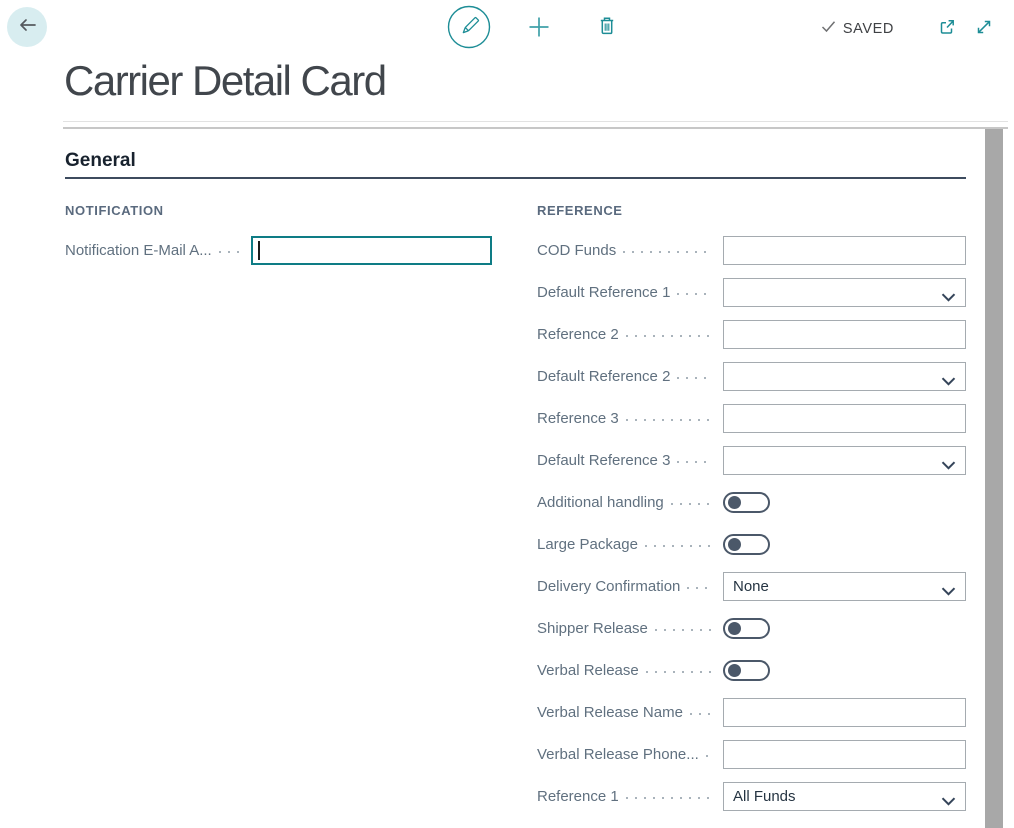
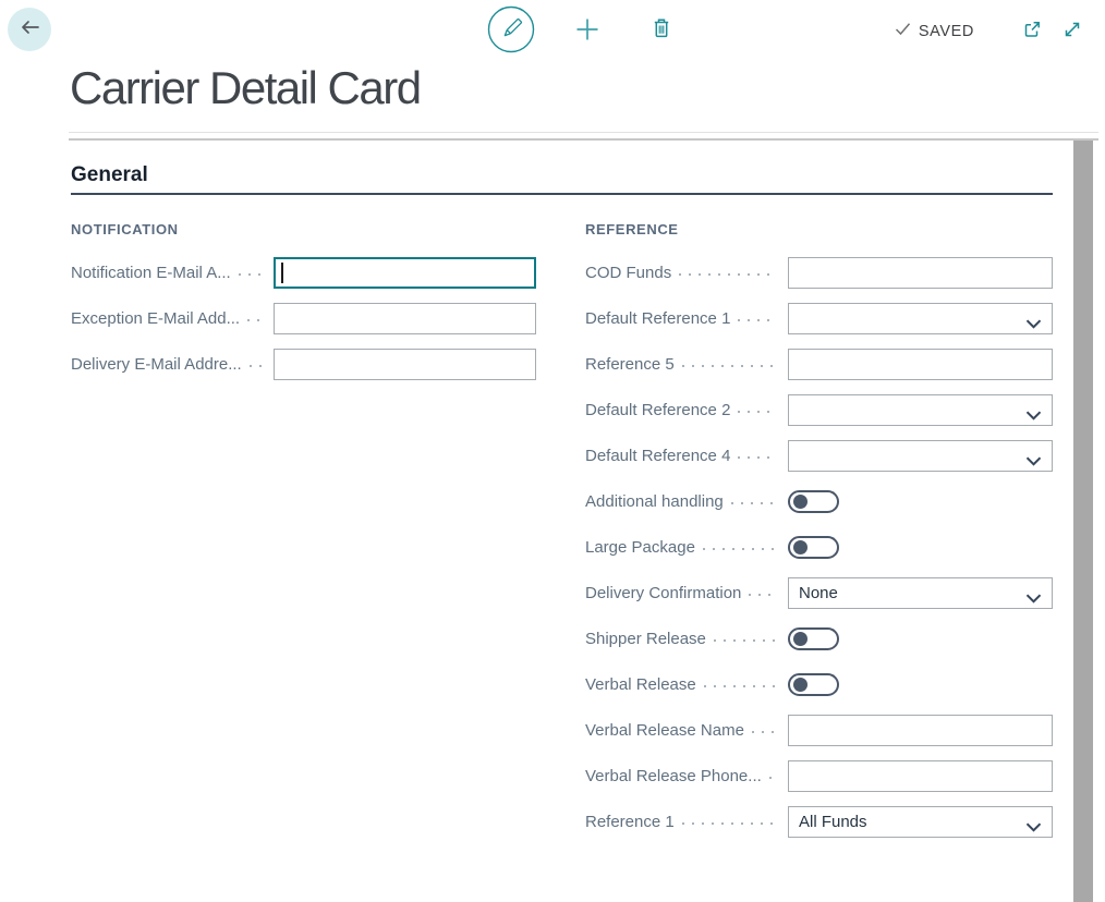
  SAVED
  Carrier Detail Card
  General
  NOTIFICATION
  Notification E-Mail A...
+ Exception E-Mail Add...
+ Delivery E-Mail Addre...
  REFERENCE
  COD Funds
  Default Reference 1
- Reference 2
+ Reference 5
  Default Reference 2
- Reference 3
- Default Reference 3
+ Default Reference 4
  Additional handling
  Large Package
  Delivery Confirmation
  None
  Shipper Release
  Verbal Release
  Verbal Release Name
  Verbal Release Phone...
  Reference 1
  All Funds
